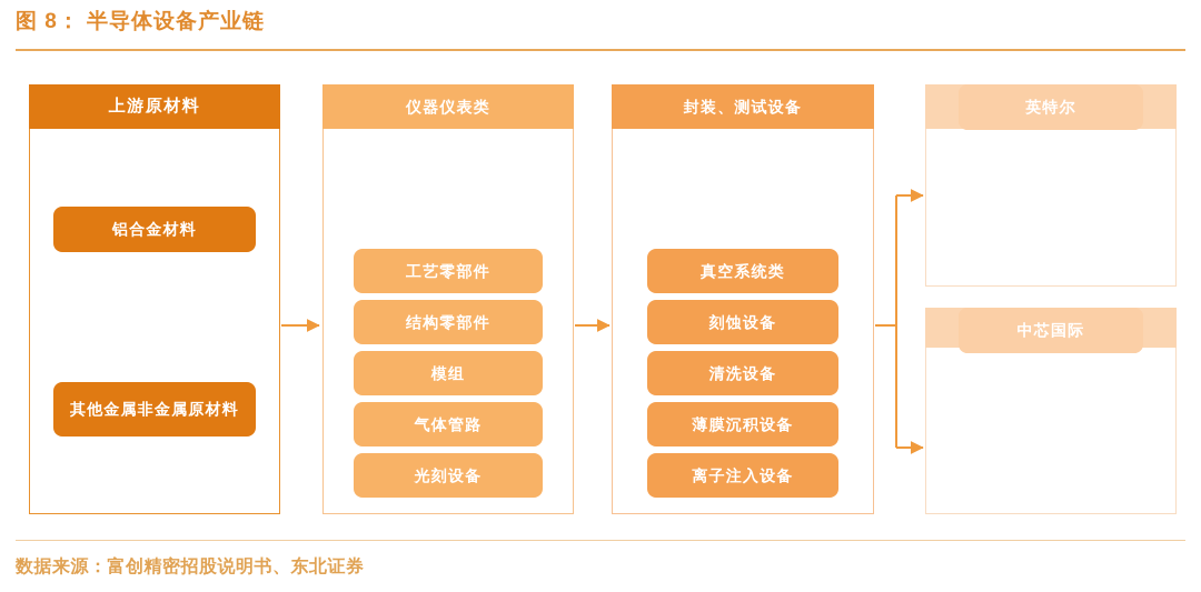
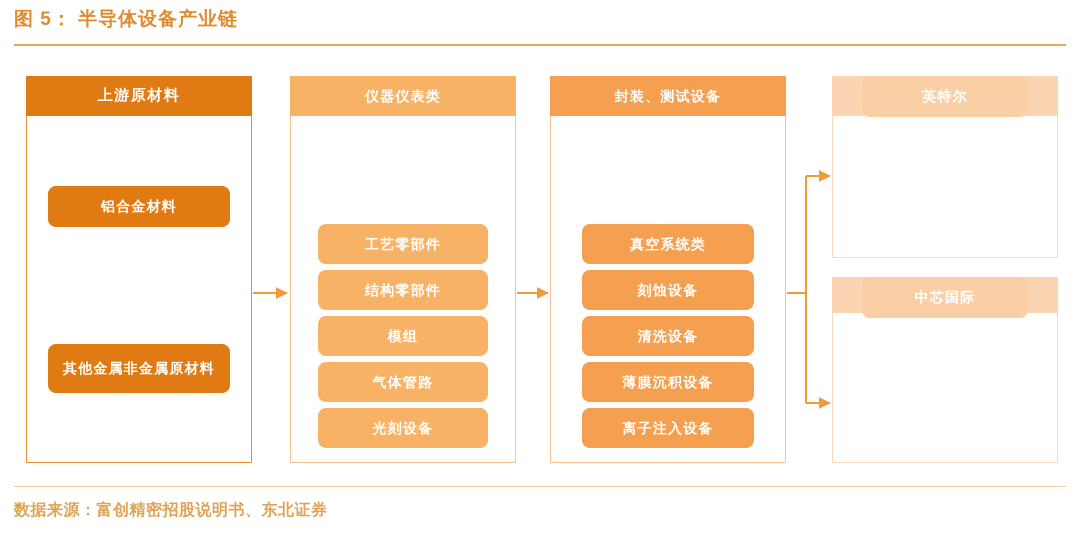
- 图 8： 半导体设备产业链
+ 图 5： 半导体设备产业链
  上游原材料
  铝合金材料
  其他金属非金属原材料
  工艺零部件
  结构零部件
  模组
  气体管路
  光刻设备
  仪器仪表类
  真空系统类
  刻蚀设备
  清洗设备
  薄膜沉积设备
  离子注入设备
  封装、测试设备
  英特尔
  中芯国际
  数据来源：富创精密招股说明书、东北证券
